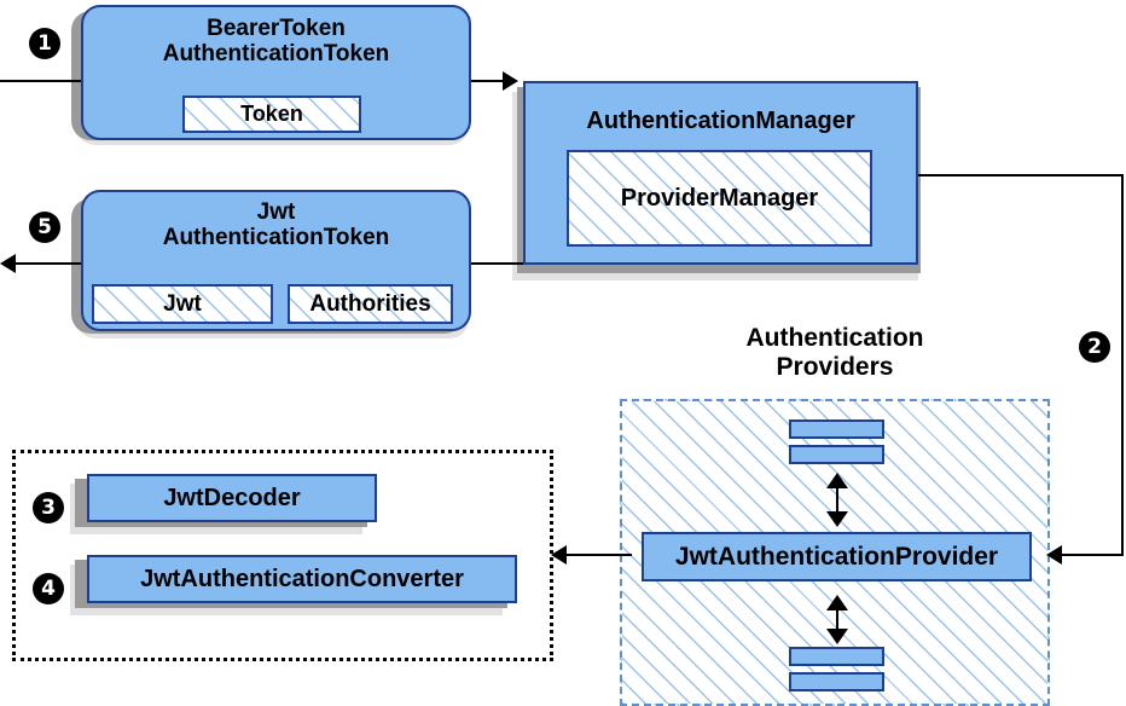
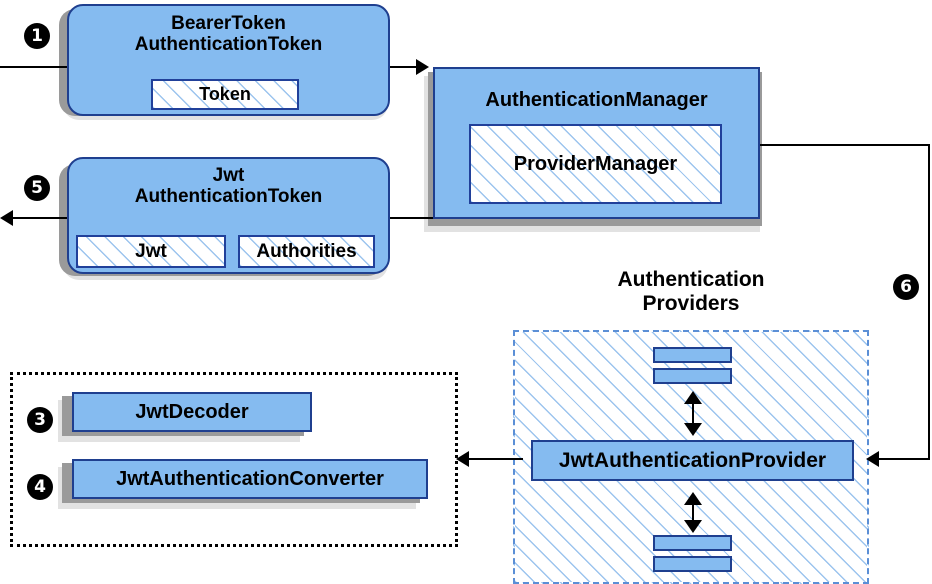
  1
  BearerToken
  AuthenticationToken
  Token
  AuthenticationManager
  ProviderManager
- 2
+ 6
  5
  Jwt
  AuthenticationToken
  Jwt
  Authorities
  Authentication
  Providers
  JwtAuthenticationProvider
  3
  JwtDecoder
  4
  JwtAuthenticationConverter
